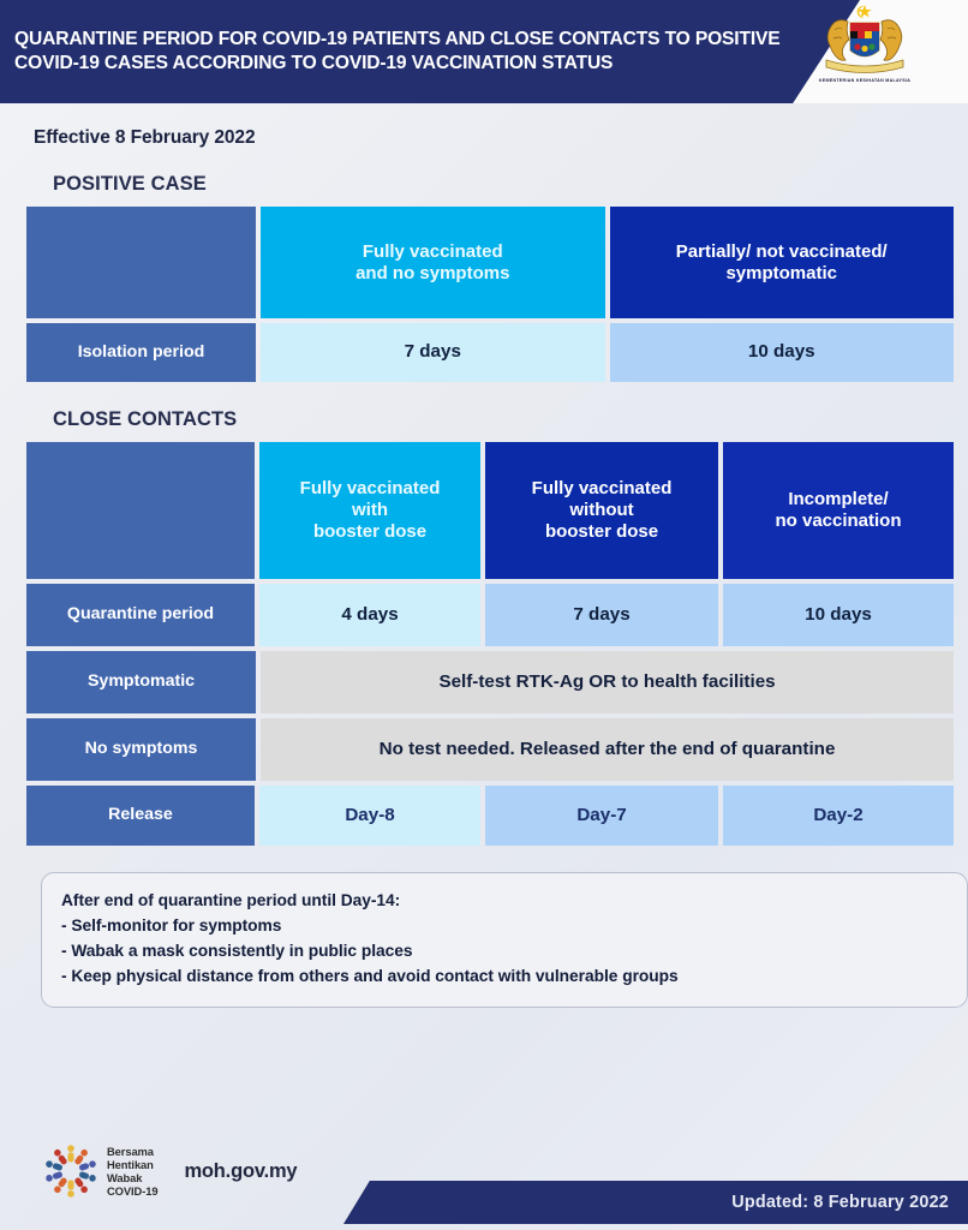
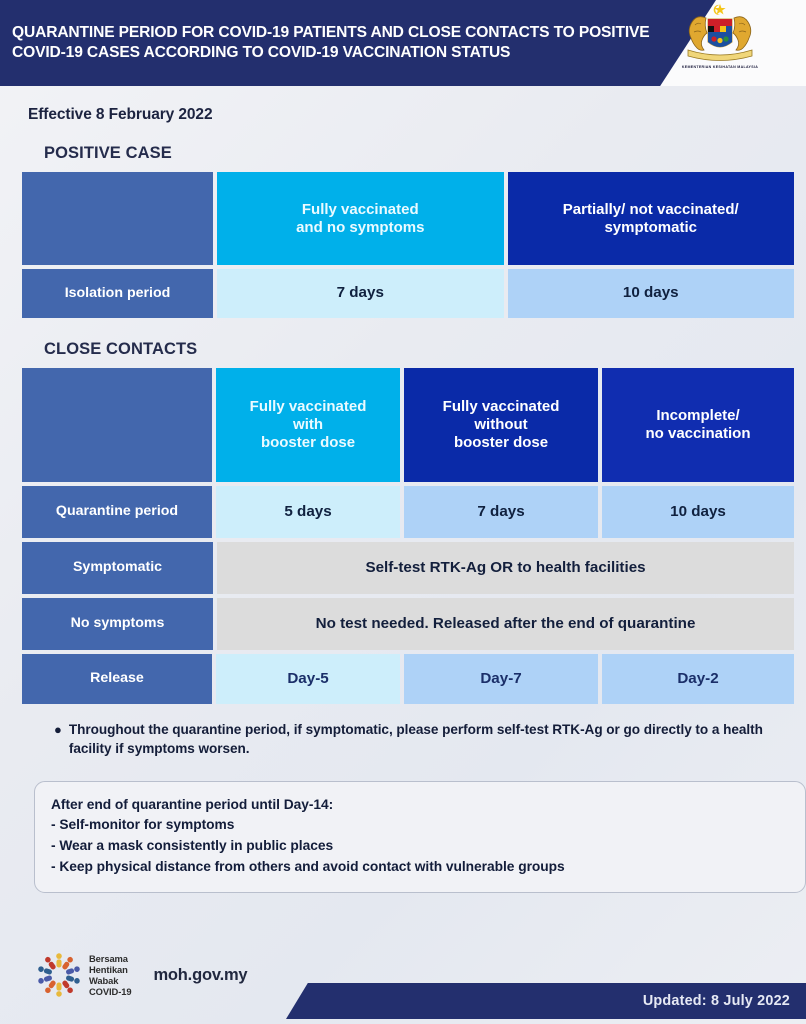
  QUARANTINE PERIOD FOR COVID-19 PATIENTS AND CLOSE CONTACTS TO POSITIVE COVID-19 CASES ACCORDING TO COVID-19 VACCINATION STATUS
  Effective 8 February 2022
  POSITIVE CASE
  Fully vaccinated
  and no symptoms
  Partially/ not vaccinated/
  symptomatic
  Isolation period
  7 days
  10 days
  CLOSE CONTACTS
  Fully vaccinated
  with
  booster dose
  Fully vaccinated
  without
  booster dose
  Incomplete/
  no vaccination
  Quarantine period
- 4 days
+ 5 days
  7 days
  10 days
  Symptomatic
  Self-test RTK-Ag OR to health facilities
  No symptoms
  No test needed. Released after the end of quarantine
  Release
- Day-8
+ Day-5
  Day-7
  Day-2
+ ●
+ Throughout the quarantine period, if symptomatic, please perform self-test RTK-Ag or go directly to a health facility if symptoms worsen.
  After end of quarantine period until Day-14:
  - Self-monitor for symptoms
- - Wabak a mask consistently in public places
+ - Wear a mask consistently in public places
  - Keep physical distance from others and avoid contact with vulnerable groups
  Bersama
  Hentikan
  Wabak
  COVID-19
  moh.gov.my
- Updated: 8 February 2022
+ Updated: 8 July 2022
